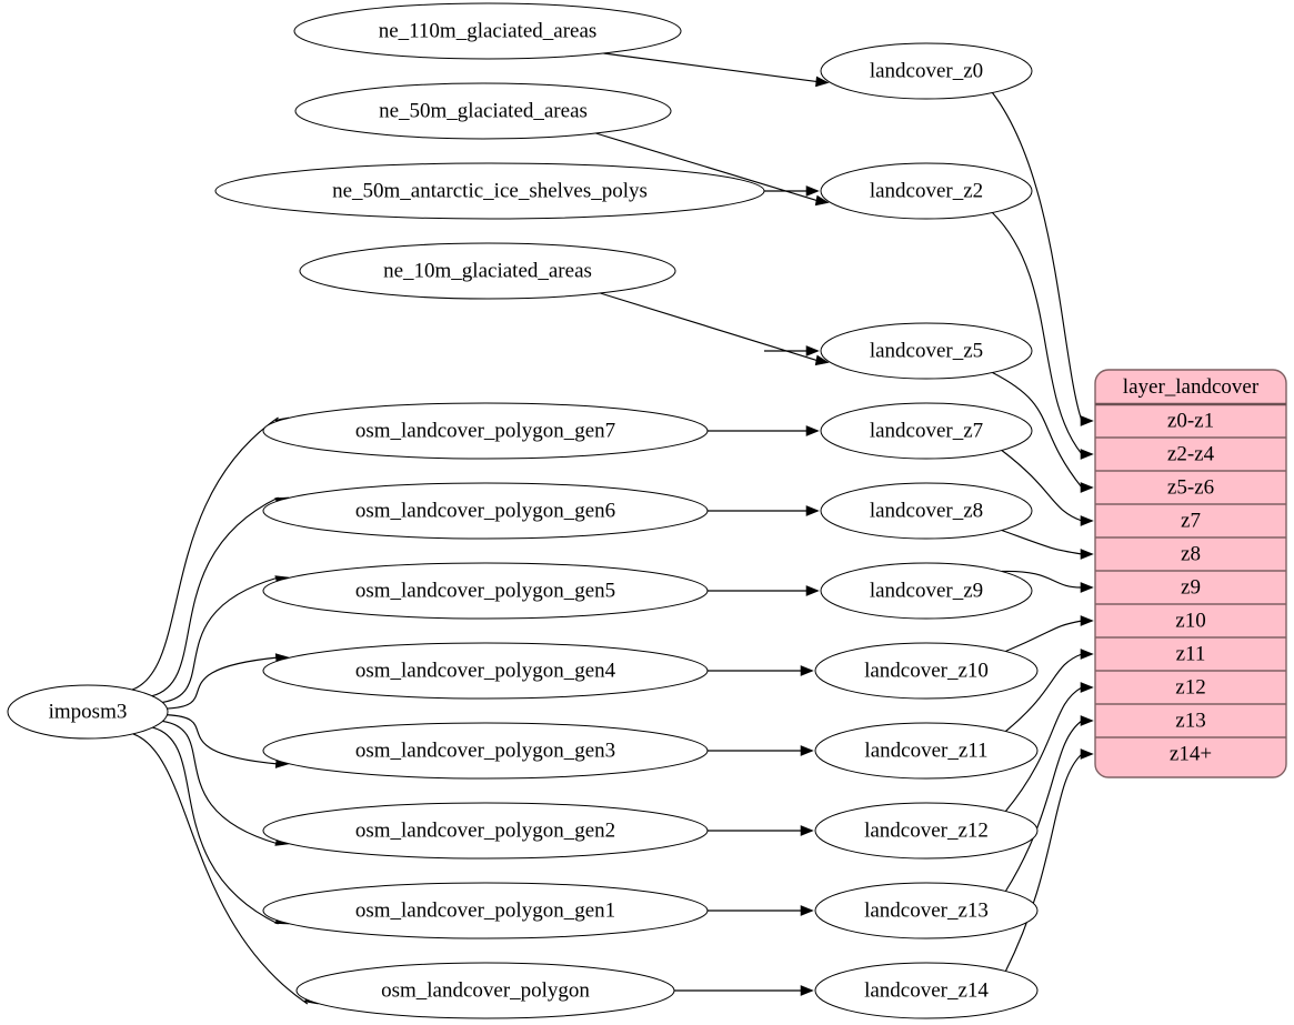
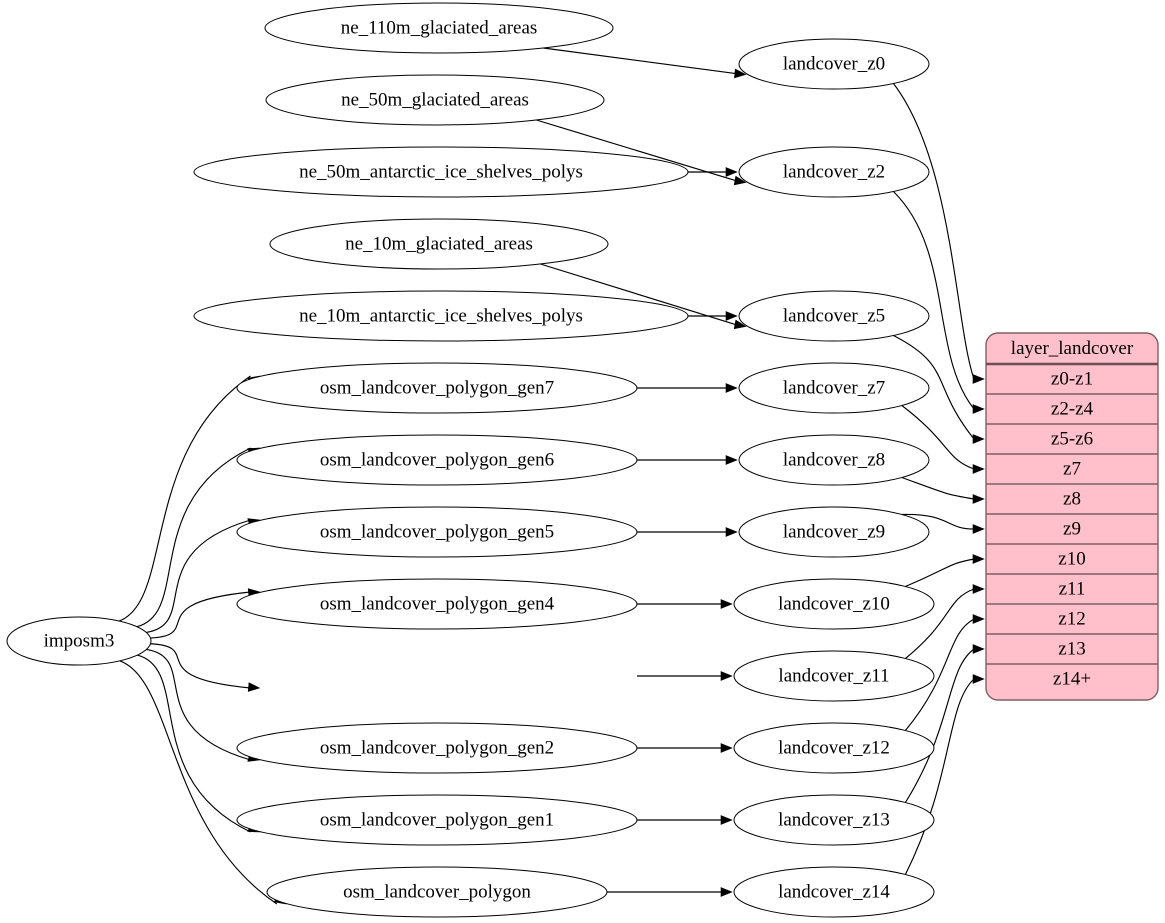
  imposm3
  ne_110m_glaciated_areas
  ne_50m_glaciated_areas
  ne_50m_antarctic_ice_shelves_polys
  ne_10m_glaciated_areas
+ ne_10m_antarctic_ice_shelves_polys
  osm_landcover_polygon_gen7
  osm_landcover_polygon_gen6
  osm_landcover_polygon_gen5
  osm_landcover_polygon_gen4
- osm_landcover_polygon_gen3
  osm_landcover_polygon_gen2
  osm_landcover_polygon_gen1
  osm_landcover_polygon
  landcover_z0
  landcover_z2
  landcover_z5
  landcover_z7
  landcover_z8
  landcover_z9
  landcover_z10
  landcover_z11
  landcover_z12
  landcover_z13
  landcover_z14
  layer_landcover
  z0-z1
  z2-z4
  z5-z6
  z7
  z8
  z9
  z10
  z11
  z12
  z13
  z14+
